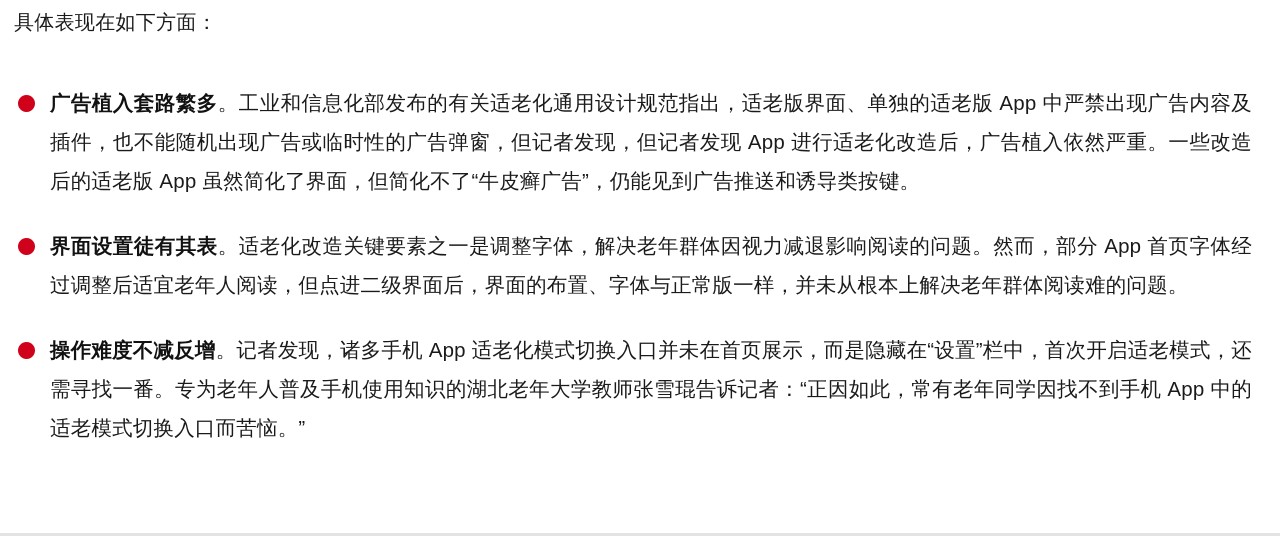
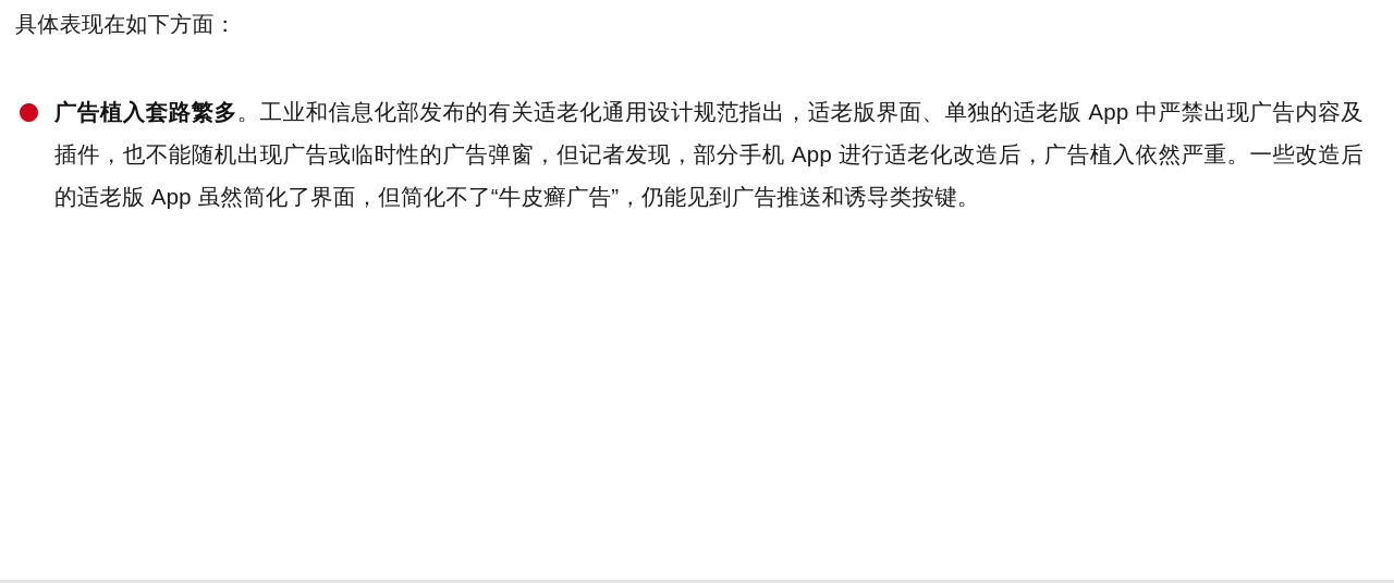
  具体表现在如下方面：
- 广告植入套路繁多。工业和信息化部发布的有关适老化通用设计规范指出，适老版界面、单独的适老版 App 中严禁出现广告内容及插件，也不能随机出现广告或临时性的广告弹窗，但记者发现，但记者发现 App 进行适老化改造后，广告植入依然严重。一些改造后的适老版 App 虽然简化了界面，但简化不了“牛皮癣广告”，仍能见到广告推送和诱导类按键。
+ 广告植入套路繁多。工业和信息化部发布的有关适老化通用设计规范指出，适老版界面、单独的适老版 App 中严禁出现广告内容及插件，也不能随机出现广告或临时性的广告弹窗，但记者发现，部分手机 App 进行适老化改造后，广告植入依然严重。一些改造后的适老版 App 虽然简化了界面，但简化不了“牛皮癣广告”，仍能见到广告推送和诱导类按键。
- 界面设置徒有其表。适老化改造关键要素之一是调整字体，解决老年群体因视力减退影响阅读的问题。然而，部分 App 首页字体经过调整后适宜老年人阅读，但点进二级界面后，界面的布置、字体与正常版一样，并未从根本上解决老年群体阅读难的问题。
- 操作难度不减反增。记者发现，诸多手机 App 适老化模式切换入口并未在首页展示，而是隐藏在“设置”栏中，首次开启适老模式，还需寻找一番。专为老年人普及手机使用知识的湖北老年大学教师张雪琨告诉记者：“正因如此，常有老年同学因找不到手机 App 中的适老模式切换入口而苦恼。”
